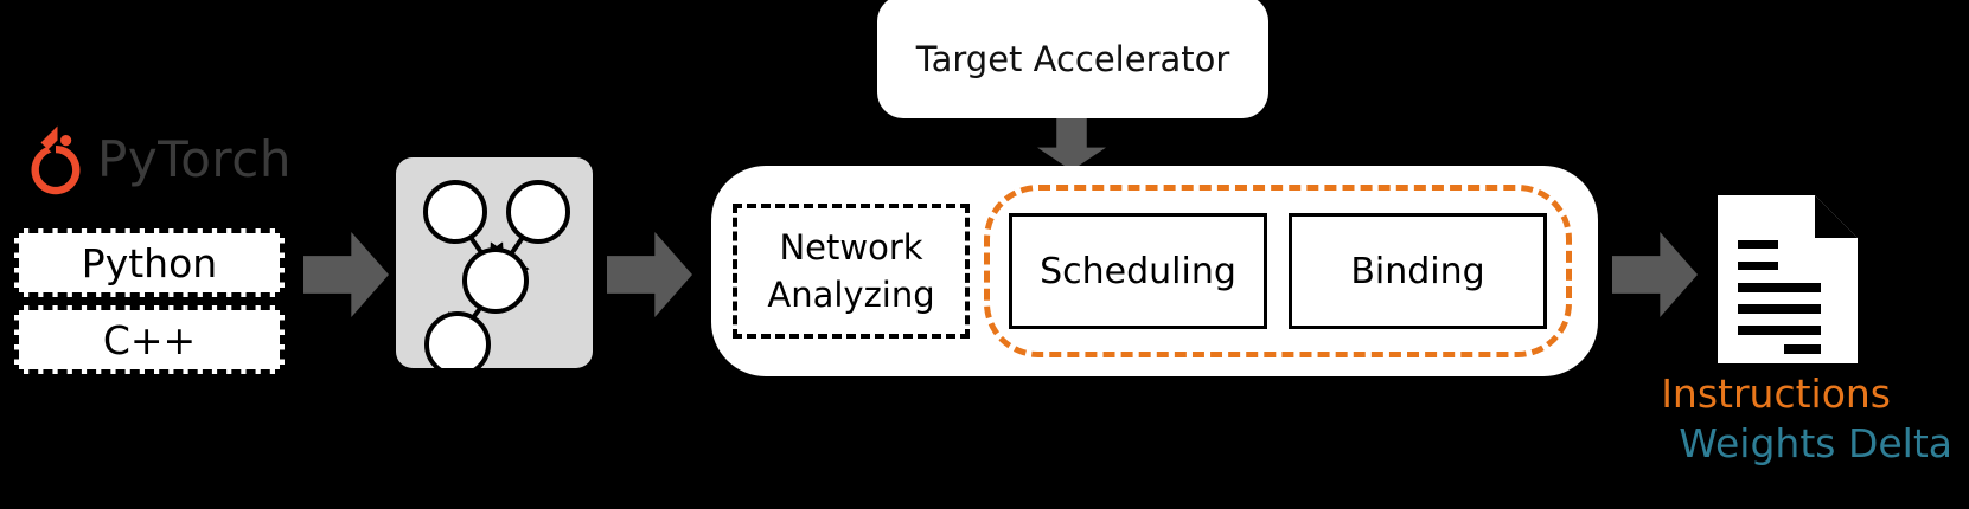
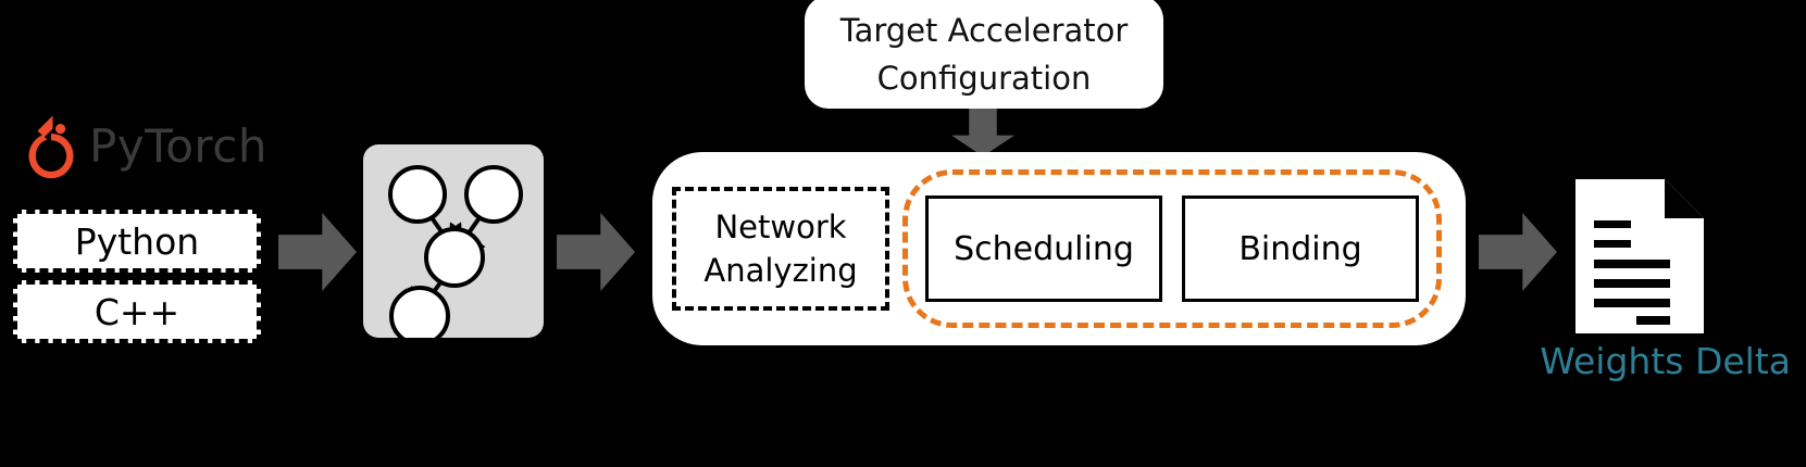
  PyTorch
  Python
  C++
  Target Accelerator
+ Configuration
  Network
  Analyzing
  Scheduling
  Binding
- Instructions
  Weights Delta
